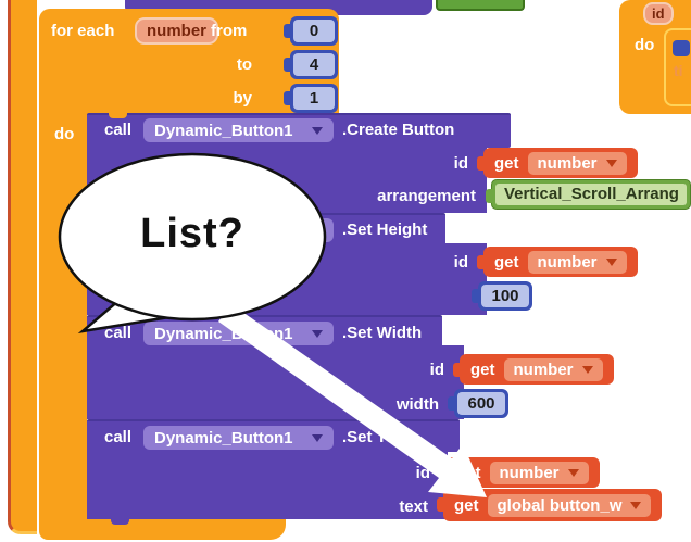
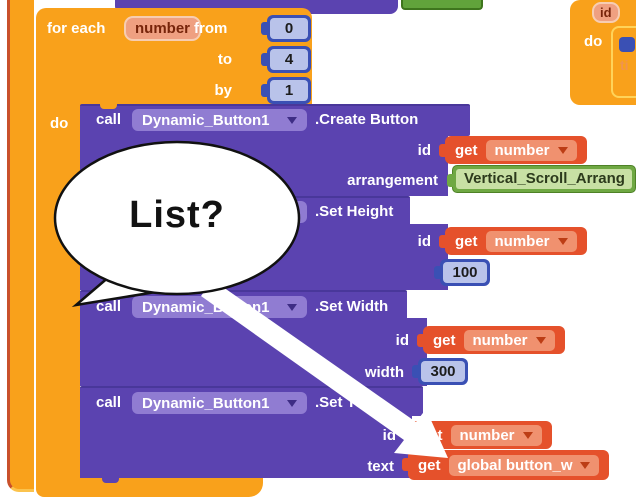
  for each
  number
  from
  to
  by
  0
  4
  1
  do
  call
  Dynamic_Button1
  .Create Button
  id
  get
  number
  arrangement
  Vertical_Scroll_Arrang
  .Set Height
  id
  get
  number
  100
  call
  .Set Width
  id
  get
  number
  width
- 600
+ 300
  call
  Dynamic_Button1
  id
  number
  text
  get
  global button_w
  id
  do
  ti
  List?
